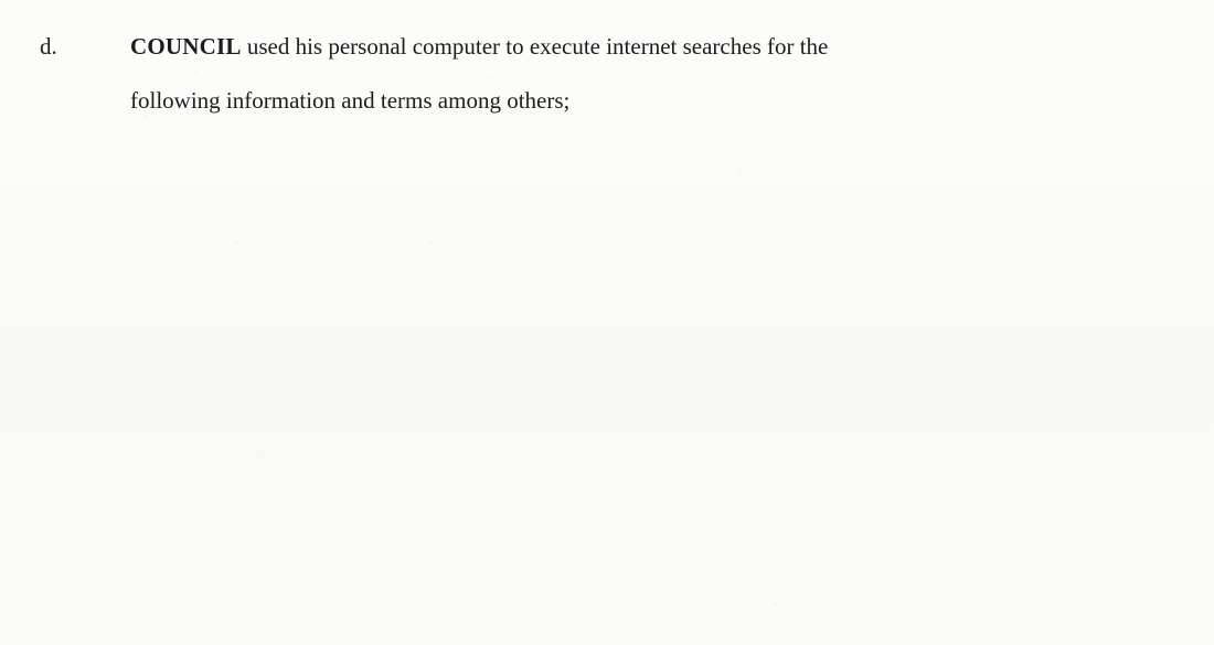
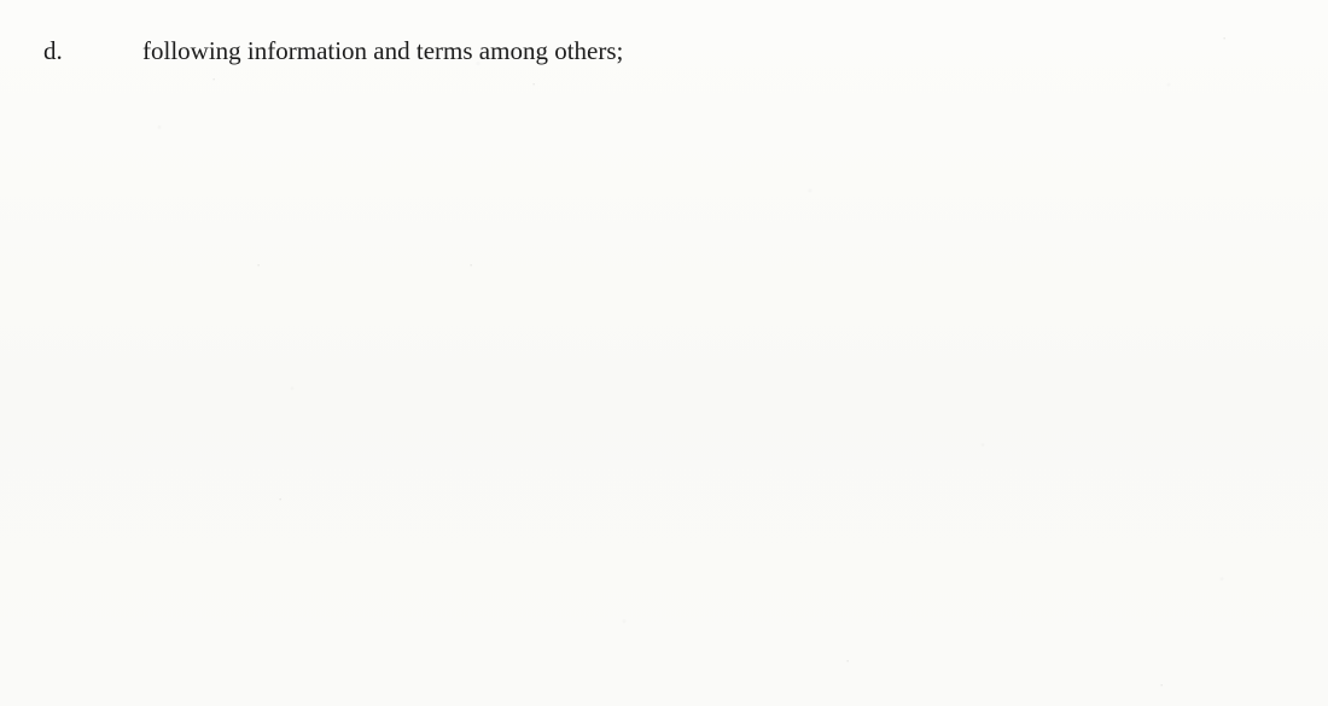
  d.
- COUNCIL used his personal computer to execute internet searches for the
  following information and terms among others;
